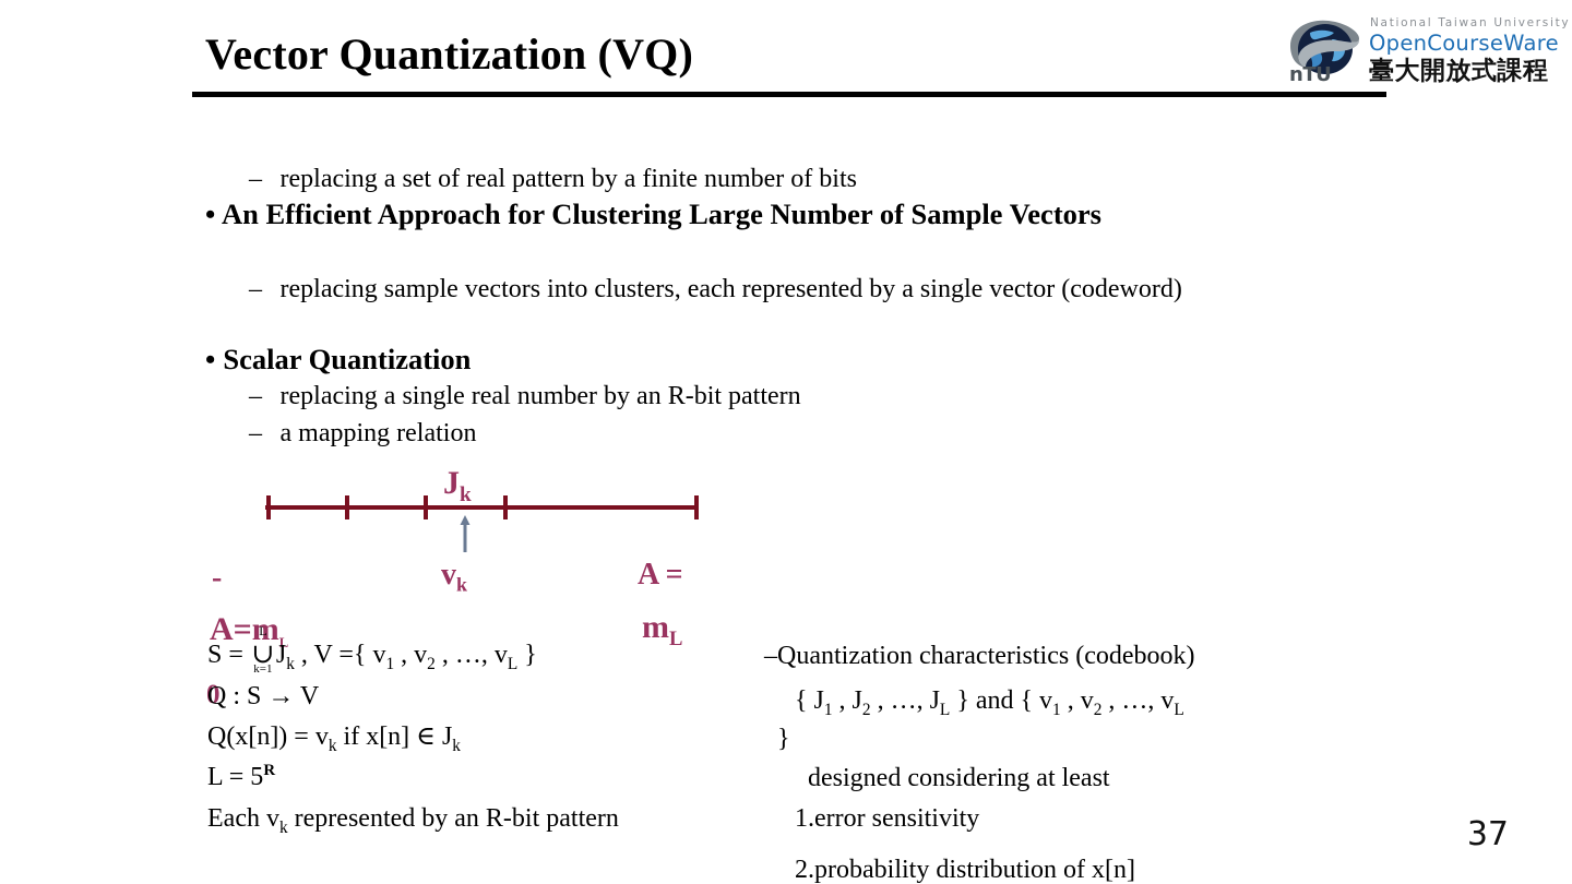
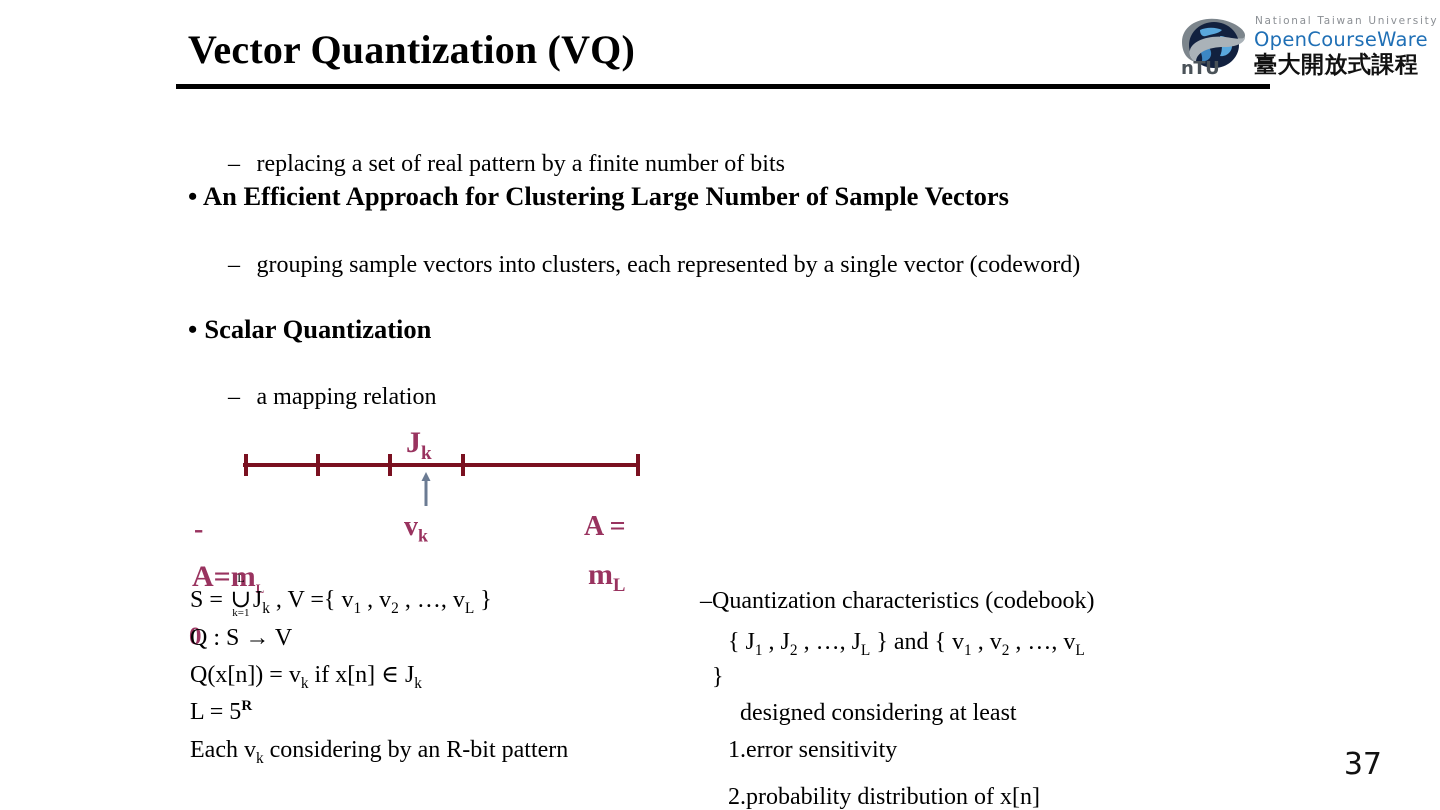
  Vector Quantization (VQ)
  nTU
  National Taiwan University
  OpenCourseWare
  臺大開放式課程
  – replacing a set of real pattern by a finite number of bits
  • An Efficient Approach for Clustering Large Number of Sample Vectors
- – replacing sample vectors into clusters, each represented by a single vector (codeword)
+ – grouping sample vectors into clusters, each represented by a single vector (codeword)
  • Scalar Quantization
- – replacing a single real number by an R-bit pattern
  – a mapping relation
  Jk
  vk
  -
  A=mL
  A =
  mL
  0
  S =
  L
  ∪
  k=1
  Jk , V ={ v1 , v2 , …, vL }
  Q : S → V
  Q(x[n]) = vk if x[n] ∈ Jk
  L = 5R
- Each vk represented by an R-bit pattern
+ Each vk considering by an R-bit pattern
  –Quantization characteristics (codebook)
  { J1 , J2 , …, JL } and { v1 , v2 , …, vL
  }
  designed considering at least
  1.error sensitivity
  2.probability distribution of x[n]
  37
